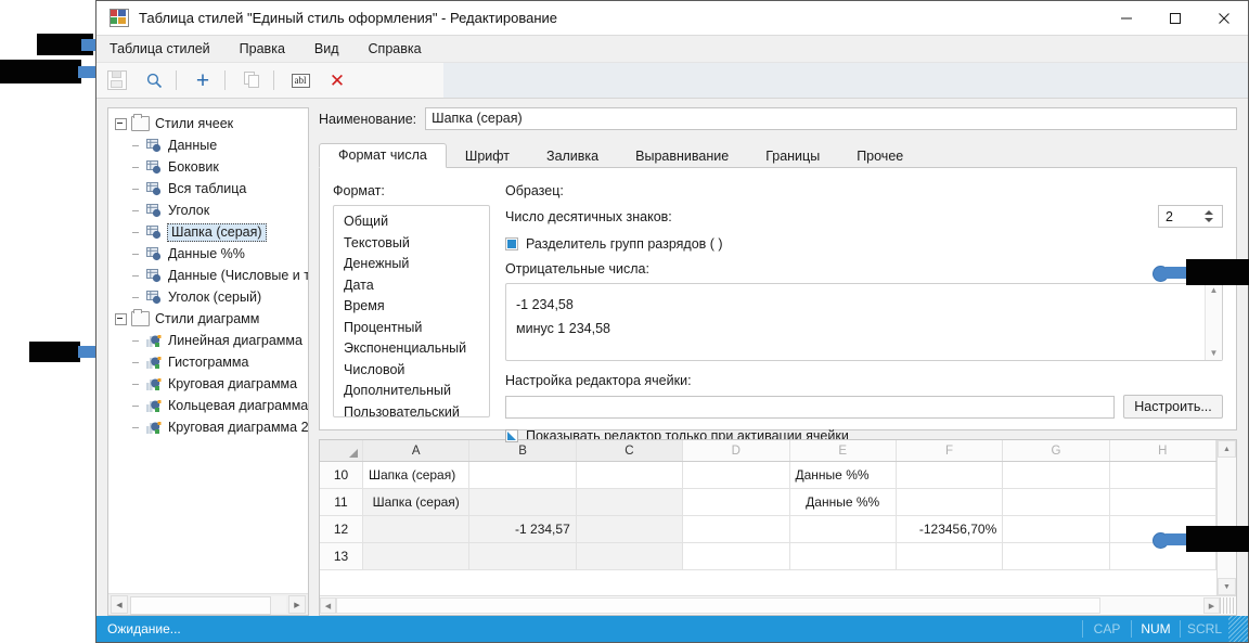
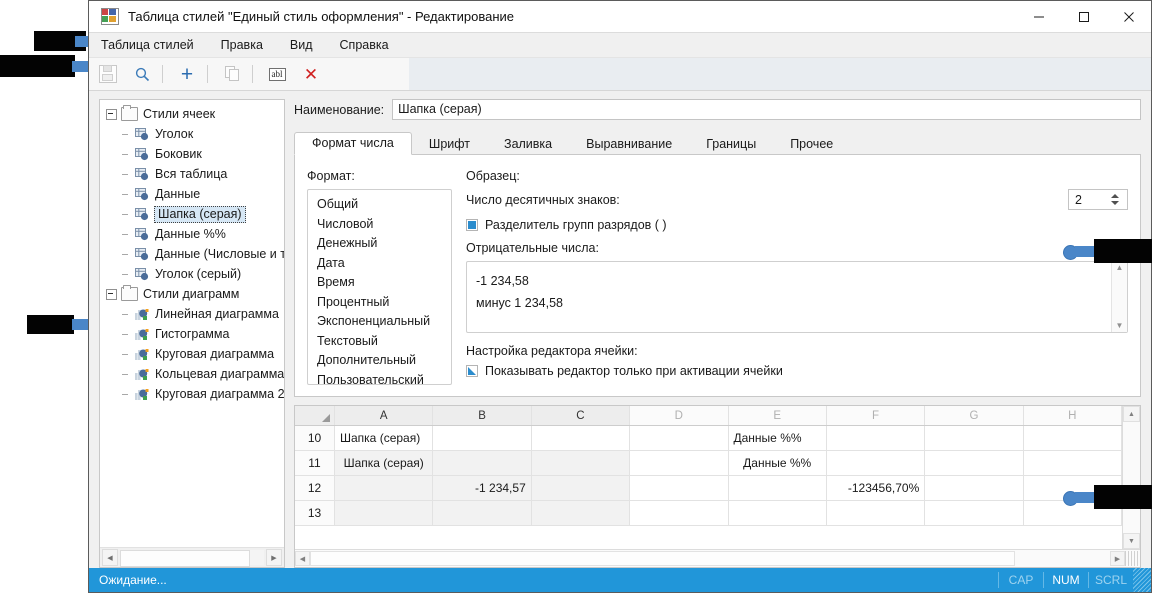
  Таблица стилей "Единый стиль оформления" - Редактирование
  Таблица стилей
  Правка
  Вид
  Справка
  +
  abl
  ✕
  Стили ячеек
- Данные
+ Уголок
  Боковик
  Вся таблица
- Уголок
+ Данные
  Шапка (серая)
  Данные %%
  Данные (Числовые и т
  Уголок (серый)
  Стили диаграмм
  Линейная диаграмма
  Гистограмма
  Круговая диаграмма
  Кольцевая диаграмма
  Круговая диаграмма 2
  Наименование:
  Шапка (серая)
  Формат числа
  Шрифт
  Заливка
  Выравнивание
  Границы
  Прочее
  Формат:
  Общий
- Текстовый
+ Числовой
  Денежный
  Дата
  Время
  Процентный
  Экспоненциальный
- Числовой
+ Текстовый
  Дополнительный
  Пользовательский
  Образец:
  Число десятичных знаков:
  2
  Разделитель групп разрядов ( )
  Отрицательные числа:
  -1 234,58
  минус 1 234,58
  ▲
  ▼
  Настройка редактора ячейки:
- Настроить...
  Показывать редактор только при активации ячейки
  	A	B	C	D	E	F	G	H
  10	Шапка (серая)				Данные %%
  11	Шапка (серая)				Данные %%
  12		-1 234,57				-123456,70%
  13
  Ожидание...
  CAP
  NUM
  SCRL
